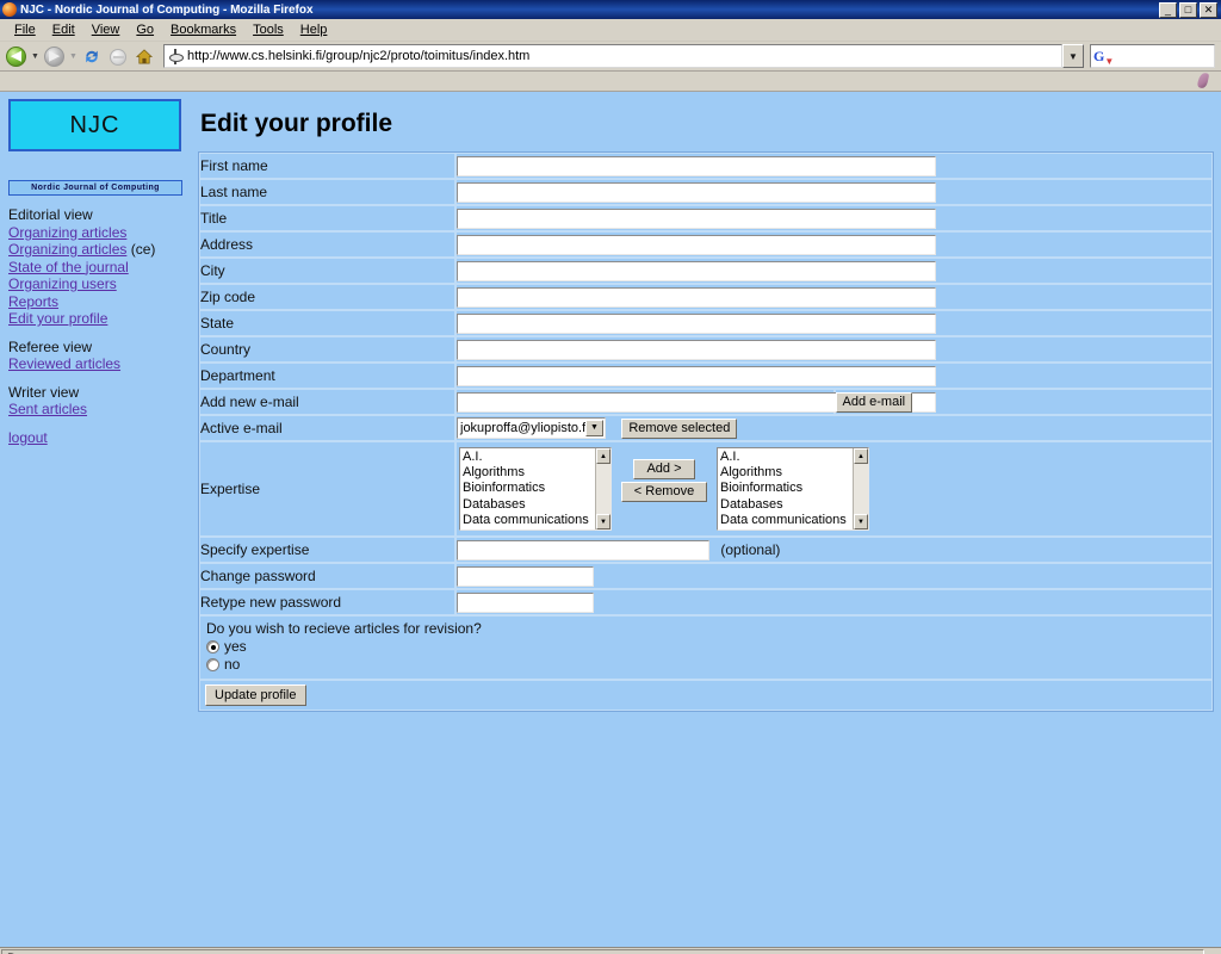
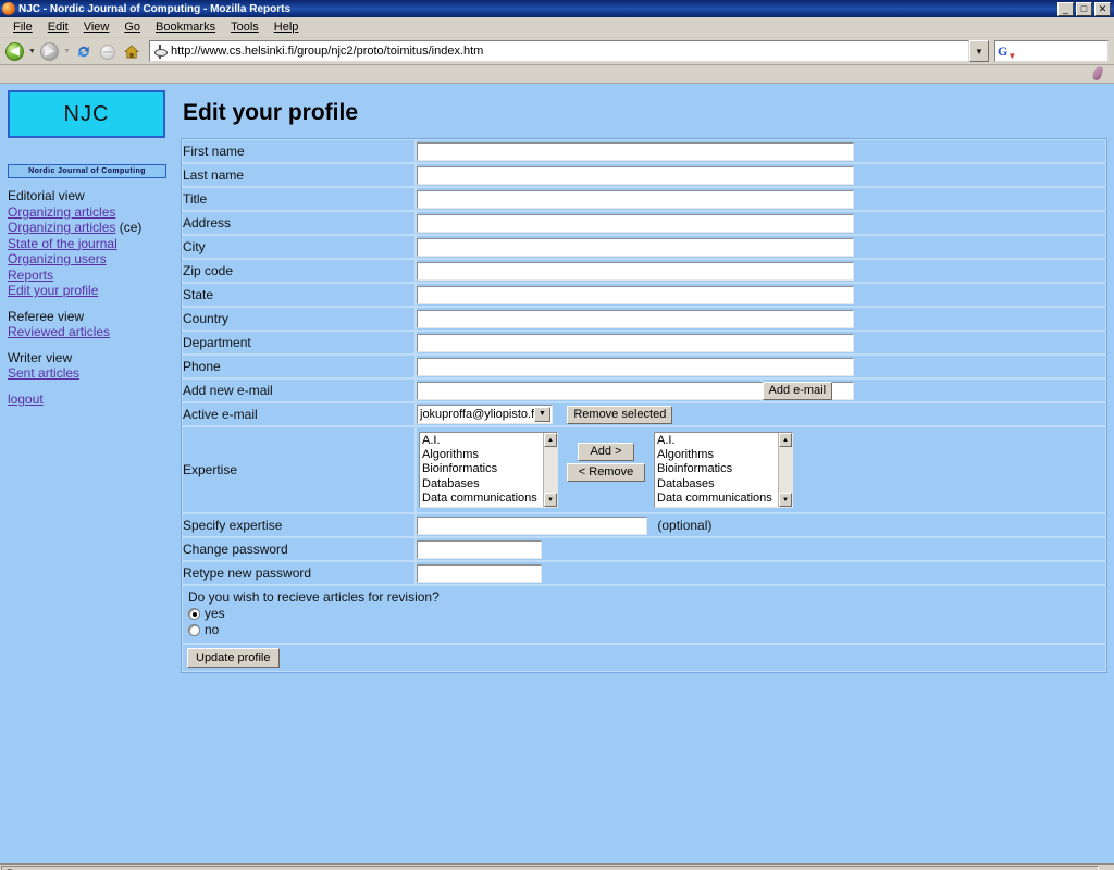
- NJC - Nordic Journal of Computing - Mozilla Firefox
+ NJC - Nordic Journal of Computing - Mozilla Reports
  _
  □
  ✕
  File
  Edit
  View
  Go
  Bookmarks
  Tools
  Help
  ◀
  ▶
  http://www.cs.helsinki.fi/group/njc2/proto/toimitus/index.htm
  ▼
  G
  ▼
  NJC
  Editorial view
  Organizing articles
  Organizing articles (ce)
  State of the journal
  Organizing users
  Reports
  Edit your profile
  Referee view
  Reviewed articles
  Writer view
  Sent articles
  logout
  Edit your profile
  First name
  Last name
  Title
  Address
  City
  Zip code
  State
  Country
  Department
+ Phone
  Add new e-mail		Add e-mail
  Active e-mail	jokuproffa@yliopisto.f Remove selected
  Expertise	A.I. Algorithms Bioinformatics Databases Data communications Add > < Remove A.I. Algorithms Bioinformatics Databases Data communications
  Specify expertise	(optional)
  Change password
  Retype new password
  Do you wish to recieve articles for revision? yes no
  Update profile
